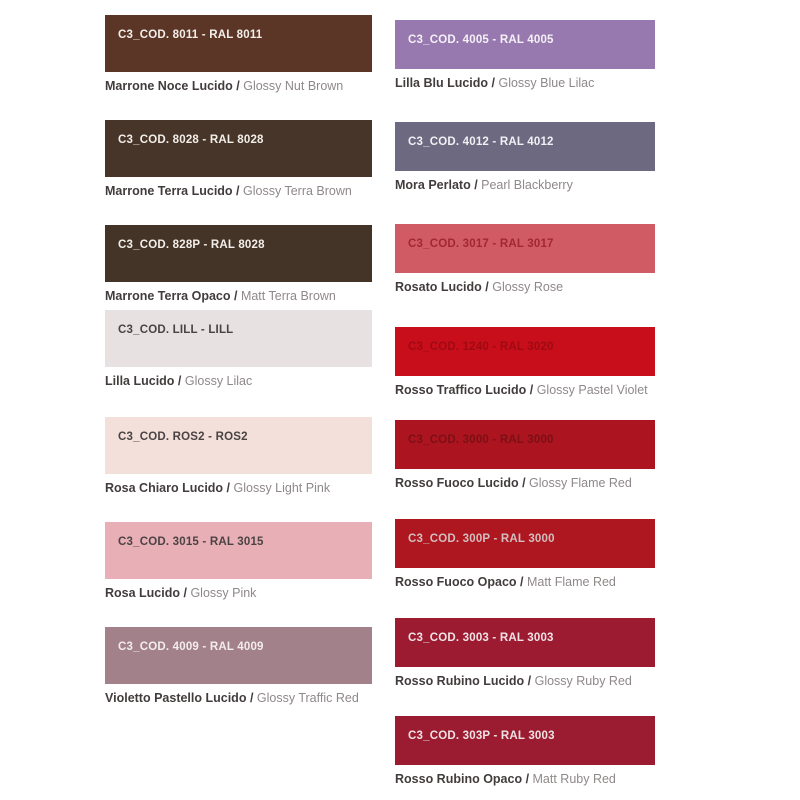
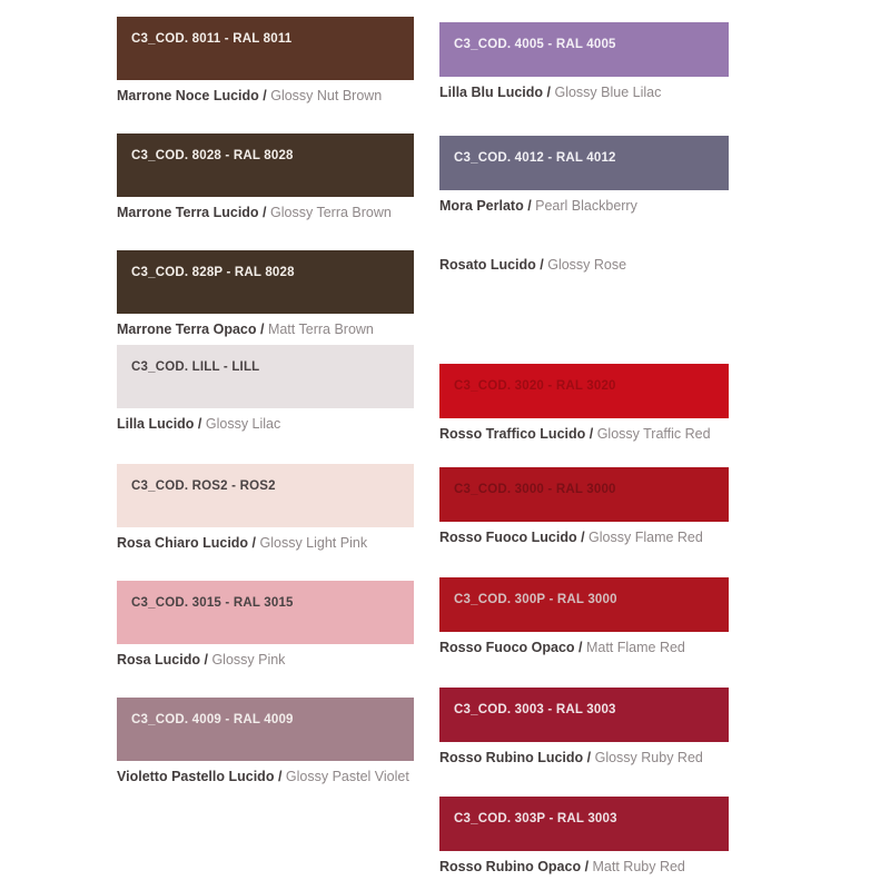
  C3_COD. 8011 - RAL 8011
  Marrone Noce Lucido / Glossy Nut Brown
  C3_COD. 8028 - RAL 8028
  Marrone Terra Lucido / Glossy Terra Brown
  C3_COD. 828P - RAL 8028
  Marrone Terra Opaco / Matt Terra Brown
  C3_COD. LILL - LILL
  Lilla Lucido / Glossy Lilac
  C3_COD. ROS2 - ROS2
  Rosa Chiaro Lucido / Glossy Light Pink
  C3_COD. 3015 - RAL 3015
  Rosa Lucido / Glossy Pink
  C3_COD. 4009 - RAL 4009
- Violetto Pastello Lucido / Glossy Traffic Red
+ Violetto Pastello Lucido / Glossy Pastel Violet
  C3_COD. 4005 - RAL 4005
  Lilla Blu Lucido / Glossy Blue Lilac
  C3_COD. 4012 - RAL 4012
  Mora Perlato / Pearl Blackberry
- C3_COD. 3017 - RAL 3017
  Rosato Lucido / Glossy Rose
- C3_COD. 1240 - RAL 3020
+ C3_COD. 3020 - RAL 3020
- Rosso Traffico Lucido / Glossy Pastel Violet
+ Rosso Traffico Lucido / Glossy Traffic Red
  C3_COD. 3000 - RAL 3000
  Rosso Fuoco Lucido / Glossy Flame Red
  C3_COD. 300P - RAL 3000
  Rosso Fuoco Opaco / Matt Flame Red
  C3_COD. 3003 - RAL 3003
  Rosso Rubino Lucido / Glossy Ruby Red
  C3_COD. 303P - RAL 3003
  Rosso Rubino Opaco / Matt Ruby Red
